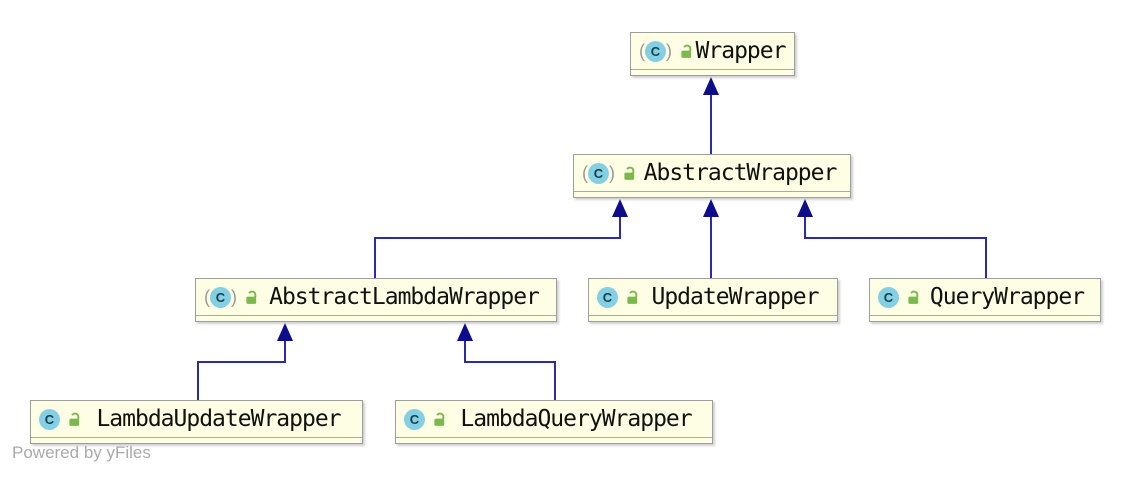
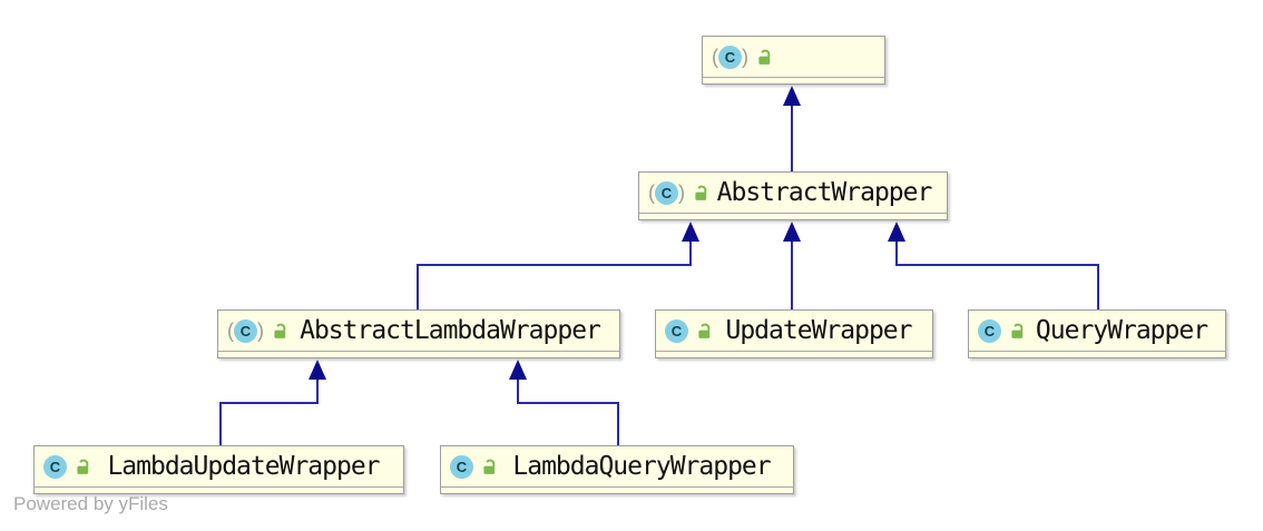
  C
- Wrapper
  C
  AbstractWrapper
  C
  AbstractLambdaWrapper
  C
  UpdateWrapper
  C
  QueryWrapper
  C
  LambdaUpdateWrapper
  C
  LambdaQueryWrapper
  Powered by yFiles
